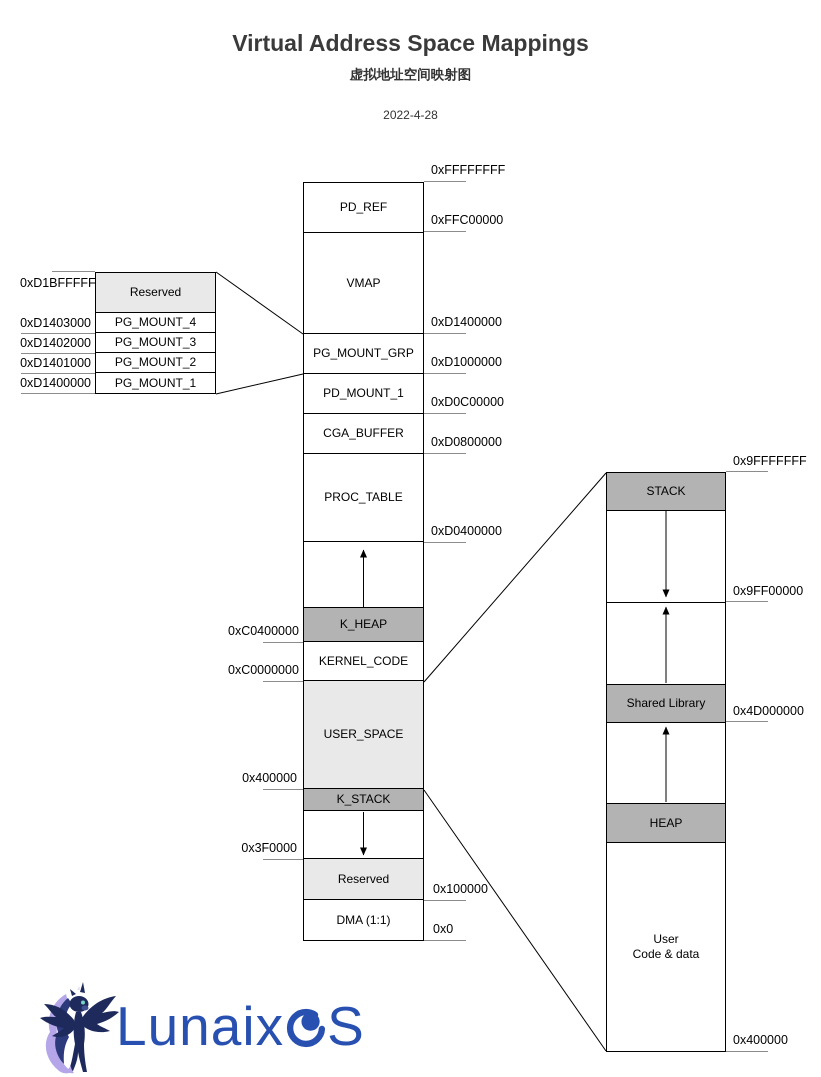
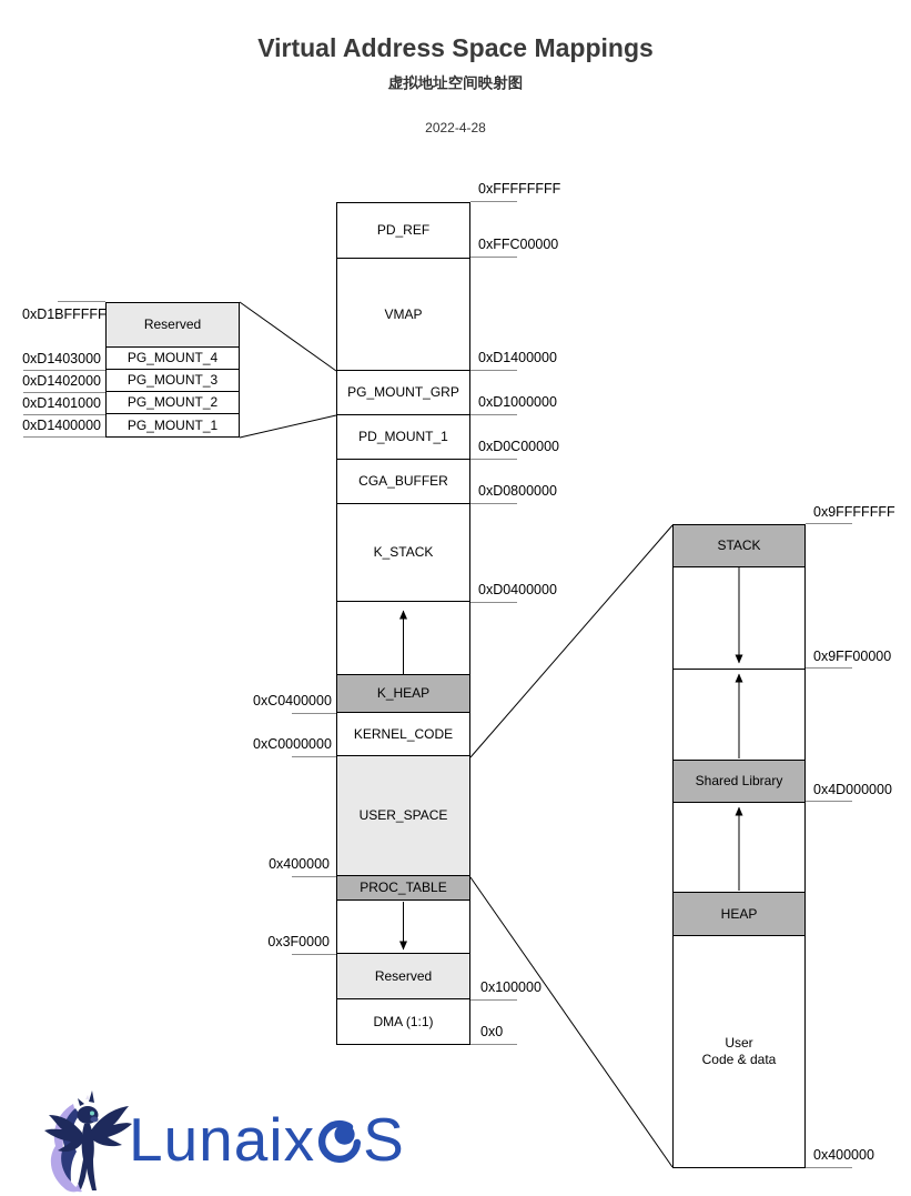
  Virtual Address Space Mappings
  虚拟地址空间映射图
  2022-4-28
  PD_REF
  VMAP
  PG_MOUNT_GRP
  PD_MOUNT_1
  CGA_BUFFER
- PROC_TABLE
+ K_STACK
  K_HEAP
  KERNEL_CODE
  USER_SPACE
- K_STACK
+ PROC_TABLE
  Reserved
  DMA (1:1)
  0xFFFFFFFF
  0xFFC00000
  0xD1400000
  0xD1000000
  0xD0C00000
  0xD0800000
  0xD0400000
  0x100000
  0x0
  0xC0400000
  0xC0000000
  0x400000
  0x3F0000
  Reserved
  PG_MOUNT_4
  PG_MOUNT_3
  PG_MOUNT_2
  PG_MOUNT_1
  0xD1BFFFF
  0xD1403000
  0xD1402000
  0xD1401000
  0xD1400000
  STACK
  Shared Library
  HEAP
  User
  Code & data
  0x9FFFFFFF
  0x9FF00000
  0x4D000000
  0x400000
  Lunaix
  S
